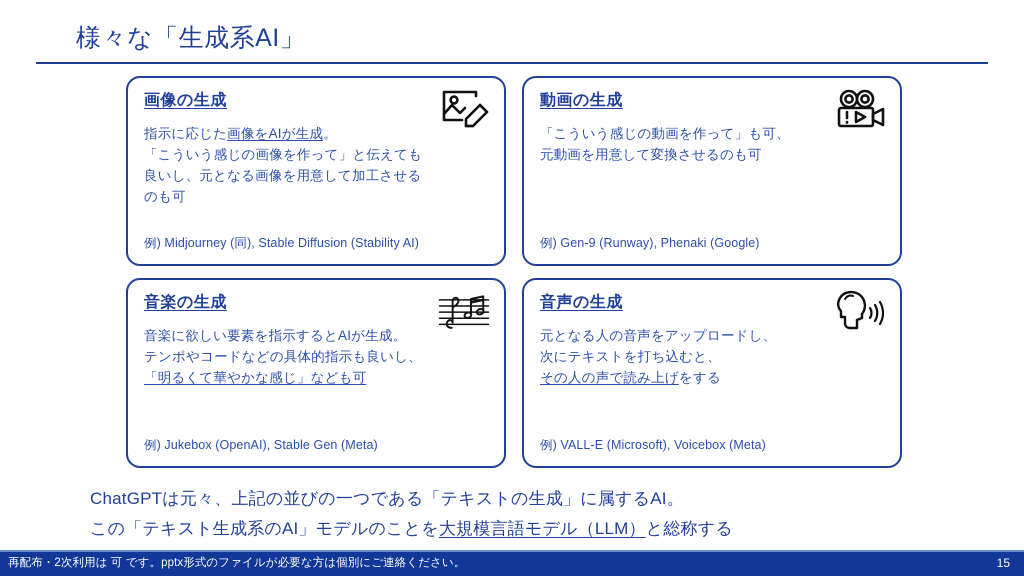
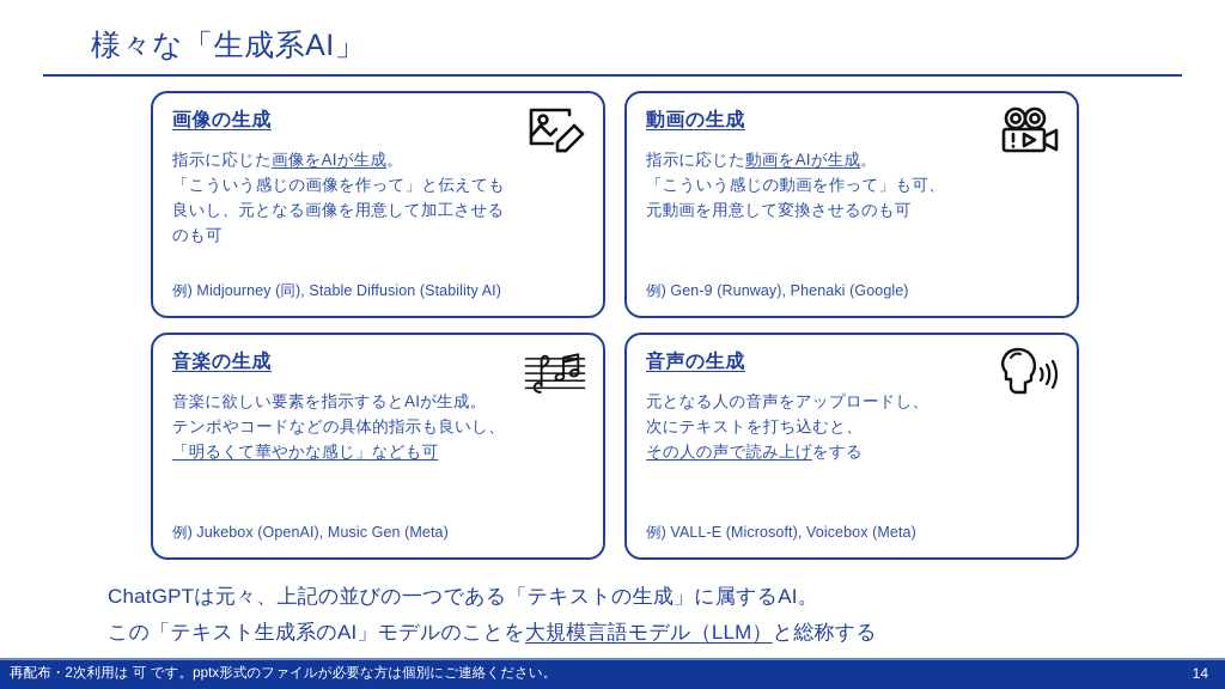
  様々な「生成系AI」
  画像の生成
  指示に応じた画像をAIが生成。
  「こういう感じの画像を作って」と伝えても
  良いし、元となる画像を用意して加工させる
  のも可
  例) Midjourney (同), Stable Diffusion (Stability AI)
  動画の生成
+ 指示に応じた動画をAIが生成。
  「こういう感じの動画を作って」も可、
  元動画を用意して変換させるのも可
  例) Gen-9 (Runway), Phenaki (Google)
  音楽の生成
  音楽に欲しい要素を指示するとAIが生成。
  テンポやコードなどの具体的指示も良いし、
  「明るくて華やかな感じ」なども可
- 例) Jukebox (OpenAI), Stable Gen (Meta)
+ 例) Jukebox (OpenAI), Music Gen (Meta)
  音声の生成
  元となる人の音声をアップロードし、
  次にテキストを打ち込むと、
  その人の声で読み上げをする
  例) VALL-E (Microsoft), Voicebox (Meta)
  ChatGPTは元々、上記の並びの一つである「テキストの生成」に属するAI。
  この「テキスト生成系のAI」モデルのことを大規模言語モデル（LLM）と総称する
  再配布・2次利用は 可 です。pptx形式のファイルが必要な方は個別にご連絡ください。
- 15
+ 14
